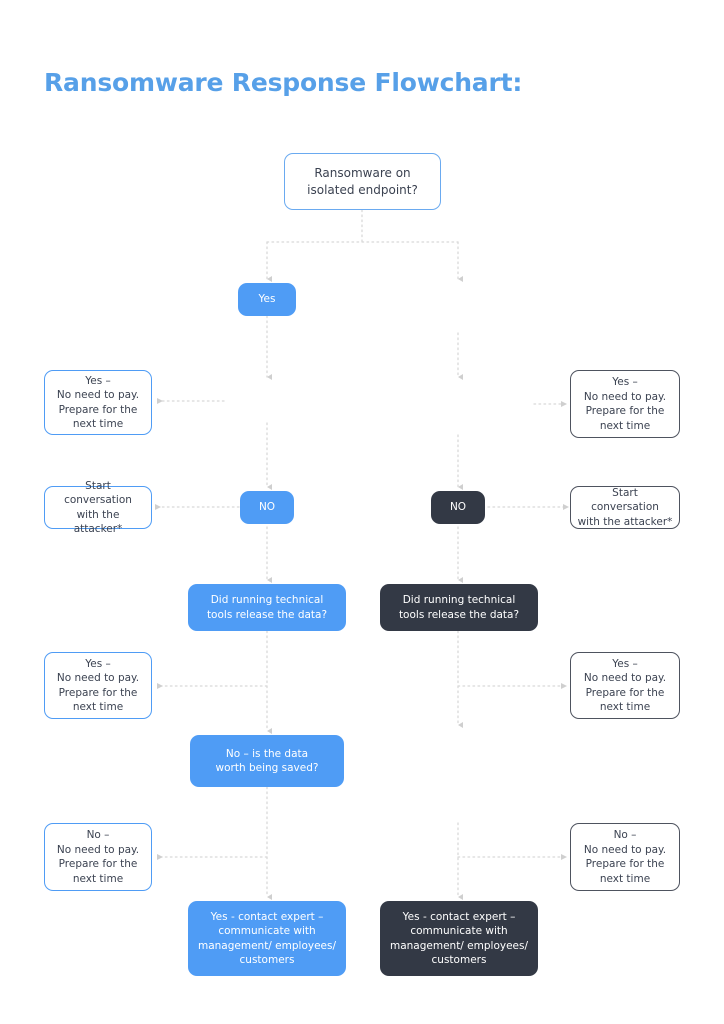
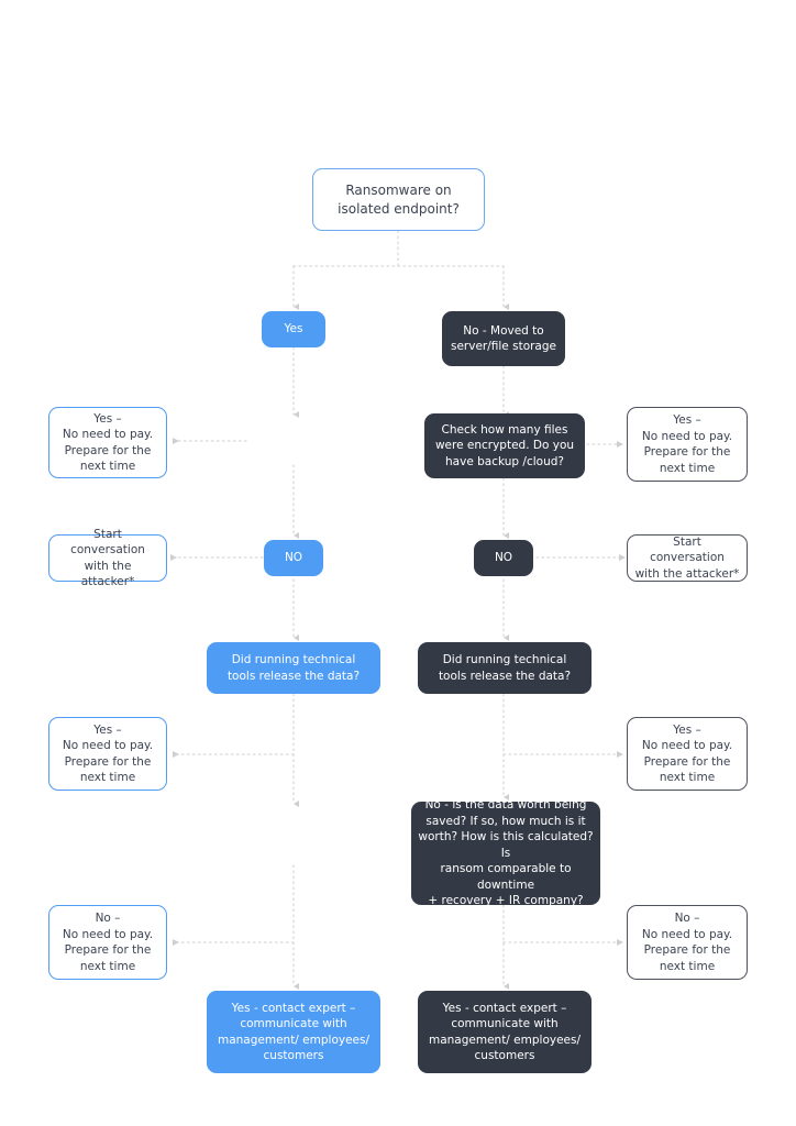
- Ransomware Response Flowchart:
  Ransomware on
  isolated endpoint?
  Yes
  Yes –
  No need to pay.
  Prepare for the
  next time
  NO
  Start conversation
  with the attacker*
  Did running technical
  tools release the data?
  Yes –
  No need to pay.
  Prepare for the
  next time
- No – is the data
- worth being saved?
  No –
  No need to pay.
  Prepare for the
  next time
  Yes - contact expert –
  communicate with
  management/ employees/
  customers
+ No - Moved to
+ server/file storage
+ Check how many files
+ were encrypted. Do you
+ have backup /cloud?
  Yes –
  No need to pay.
  Prepare for the
  next time
  NO
  Start conversation
  with the attacker*
  Did running technical
  tools release the data?
  Yes –
  No need to pay.
  Prepare for the
  next time
+ No - is the data worth being
+ saved? If so, how much is it
+ worth? How is this calculated? Is
+ ransom comparable to downtime
+ + recovery + IR company?
  No –
  No need to pay.
  Prepare for the
  next time
  Yes - contact expert –
  communicate with
  management/ employees/
  customers
